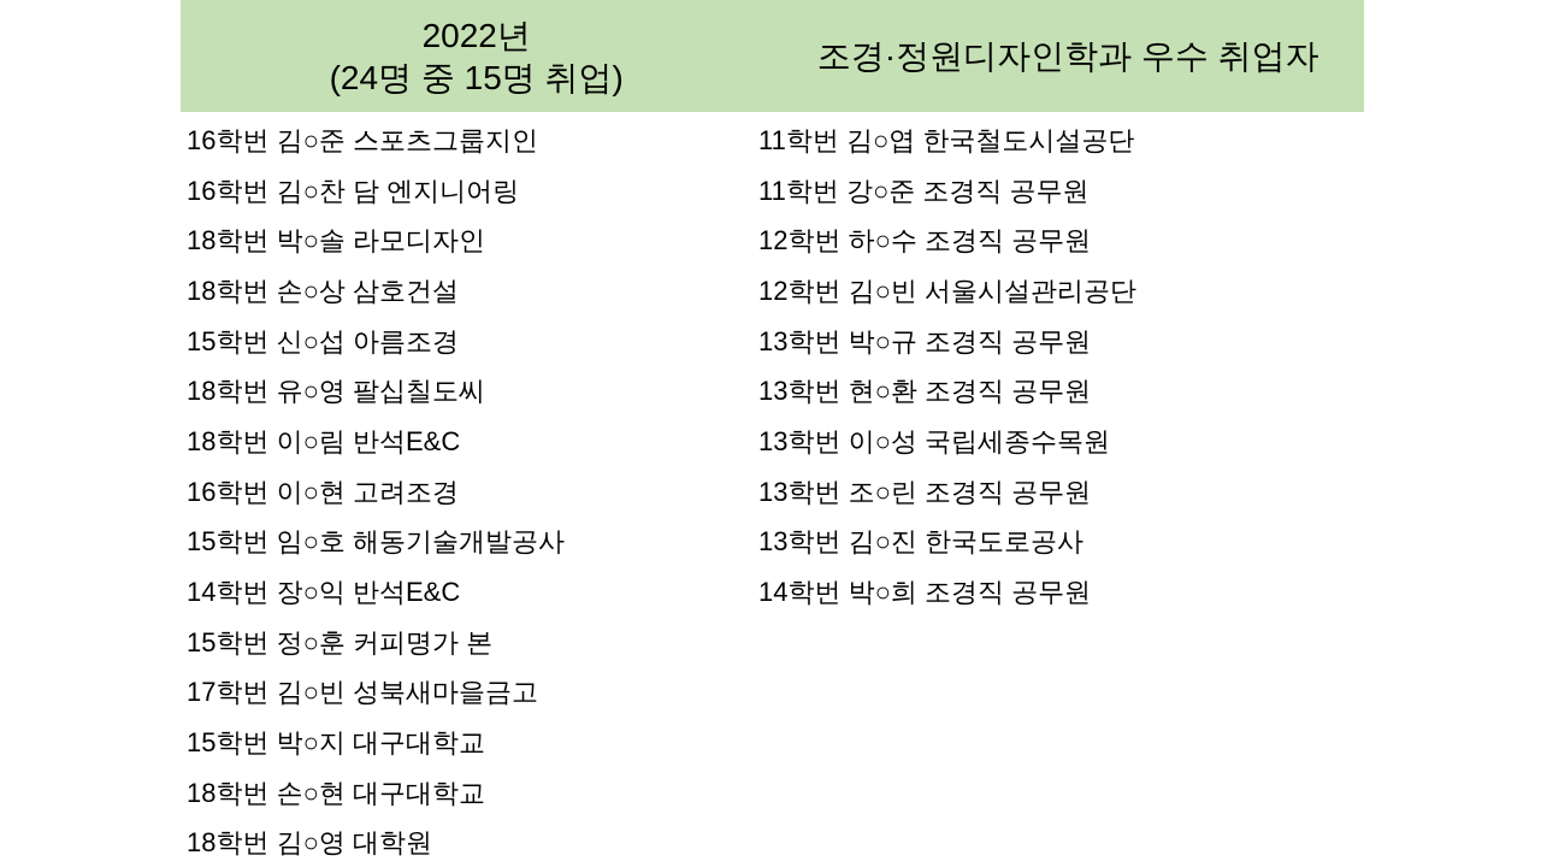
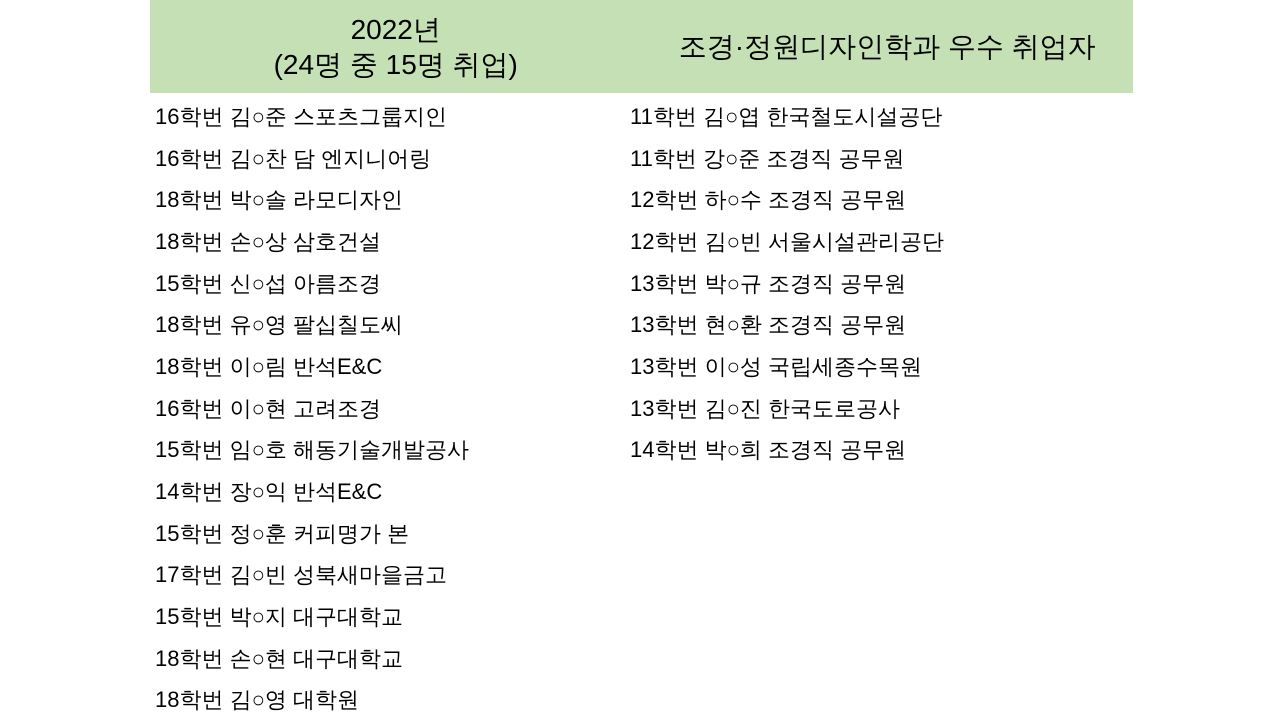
  2022년
  (24명 중 15명 취업)
  조경·정원디자인학과 우수 취업자
  16학번 김○준 스포츠그룹지인
  16학번 김○찬 담 엔지니어링
  18학번 박○솔 라모디자인
  18학번 손○상 삼호건설
  15학번 신○섭 아름조경
  18학번 유○영 팔십칠도씨
  18학번 이○림 반석E&C
  16학번 이○현 고려조경
  15학번 임○호 해동기술개발공사
  14학번 장○익 반석E&C
  15학번 정○훈 커피명가 본
  17학번 김○빈 성북새마을금고
  15학번 박○지 대구대학교
  18학번 손○현 대구대학교
  18학번 김○영 대학원
  11학번 김○엽 한국철도시설공단
  11학번 강○준 조경직 공무원
  12학번 하○수 조경직 공무원
  12학번 김○빈 서울시설관리공단
  13학번 박○규 조경직 공무원
  13학번 현○환 조경직 공무원
  13학번 이○성 국립세종수목원
- 13학번 조○린 조경직 공무원
  13학번 김○진 한국도로공사
  14학번 박○희 조경직 공무원
